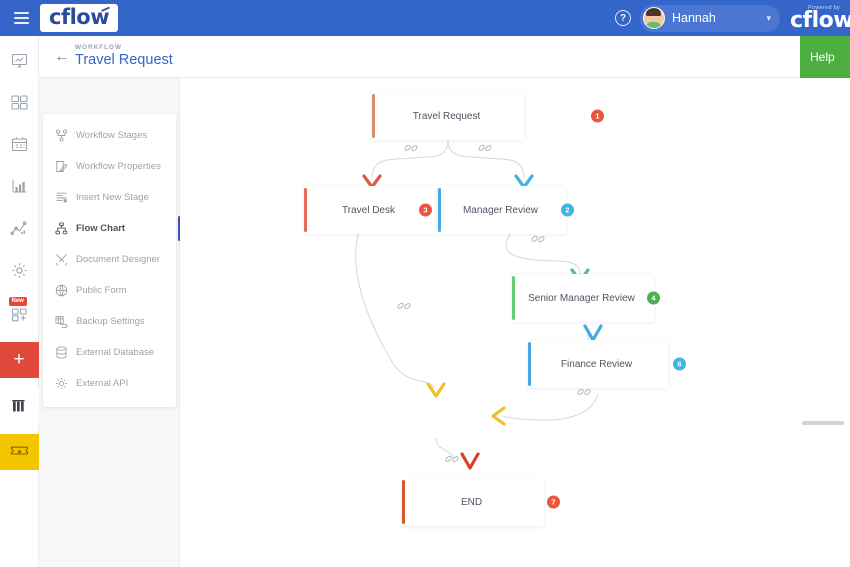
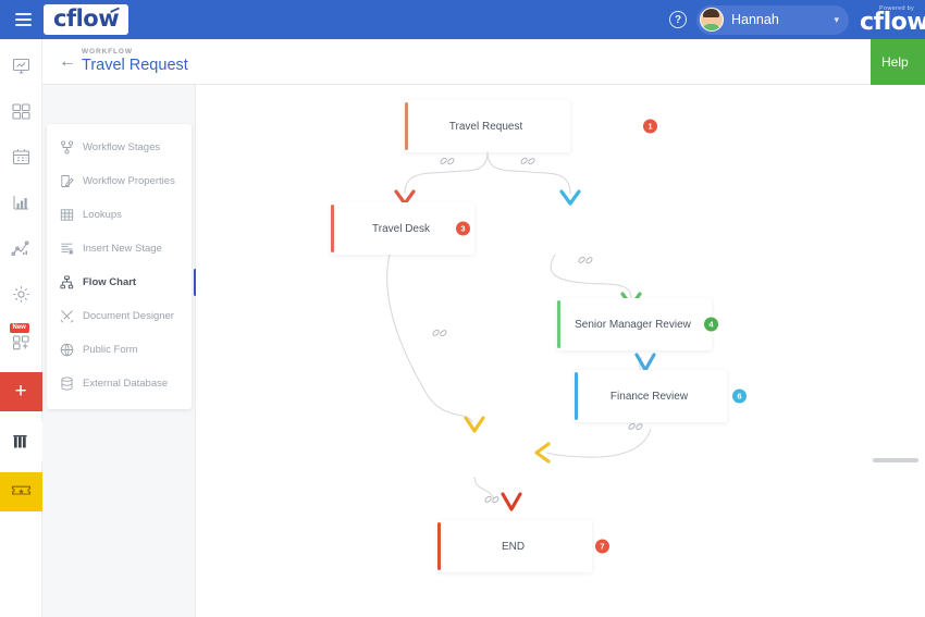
  cflow
  ?
  Hannah
  ▾
  cflow
  +
  ←
  Travel Request
  Help
  Workflow Stages
  Workflow Properties
+ Lookups
  Insert New Stage
  Flow Chart
  Document Designer
  Public Form
- Backup Settings
  External Database
- External API
  Travel Request
  1
  Travel Desk
  3
- Manager Review
- 2
  Senior Manager Review
  4
  Finance Review
  6
  END
  7
